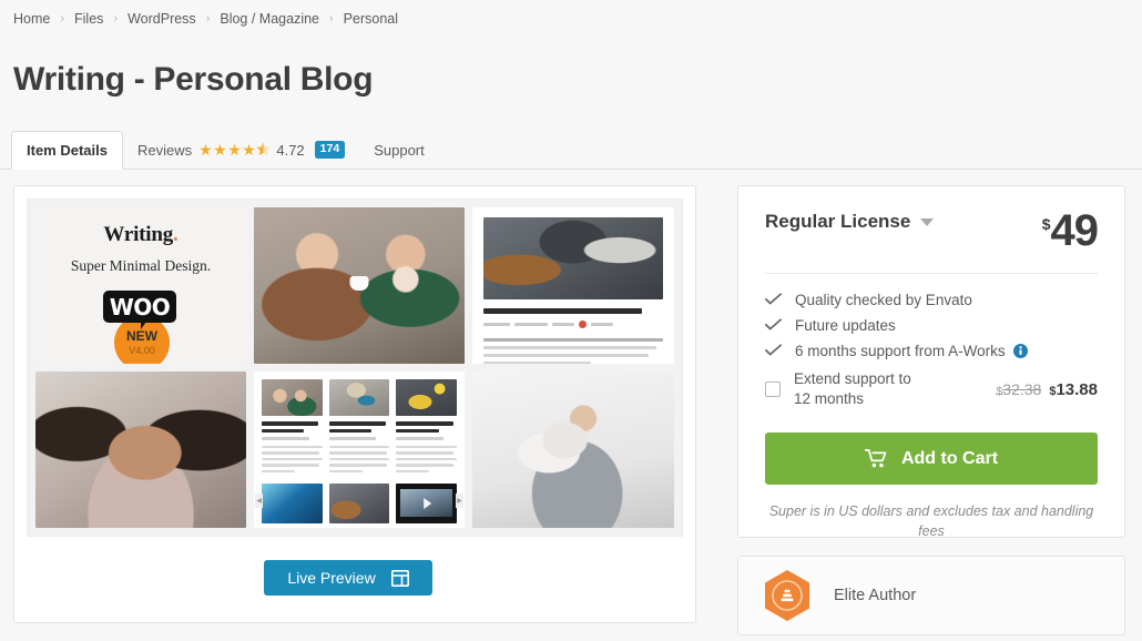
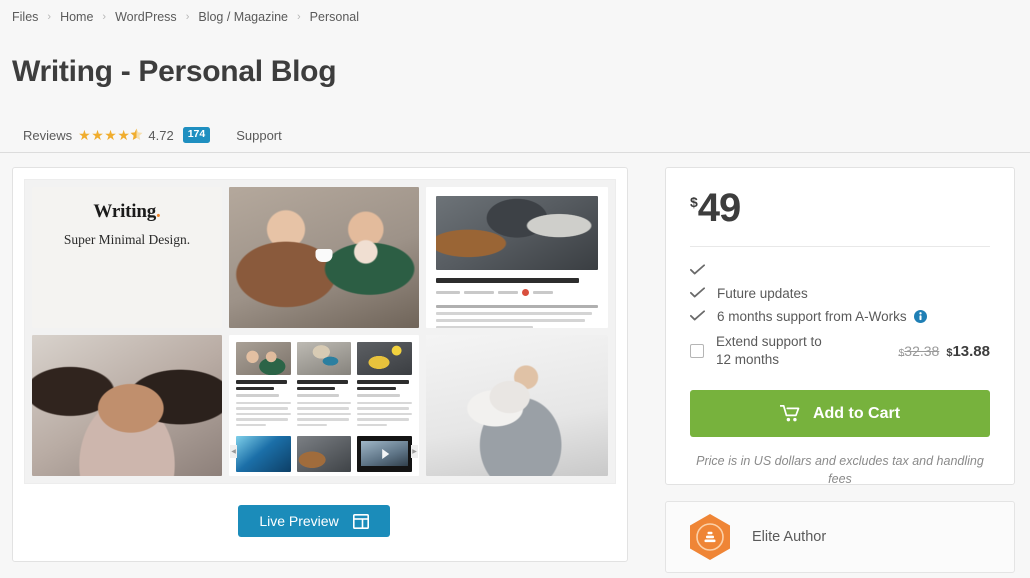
- Home
+ Files
  ›
- Files
+ Home
  ›
  WordPress
  ›
  Blog / Magazine
  ›
  Personal
  Writing - Personal Blog
- Item Details
  Reviews
  ★
  ★
  ★
  ★
  4.72
  174
  Support
  Writing.
  Super Minimal Design.
- NEW
- V4.00
- WOO
  Live Preview
- Regular License
  $
  49
- Quality checked by Envato
  Future updates
  6 months support from A-Works
  Extend support to 12 months
  $32.38
  $13.88
  Add to Cart
- Super is in US dollars and excludes tax and handling fees
+ Price is in US dollars and excludes tax and handling fees
  Elite Author
